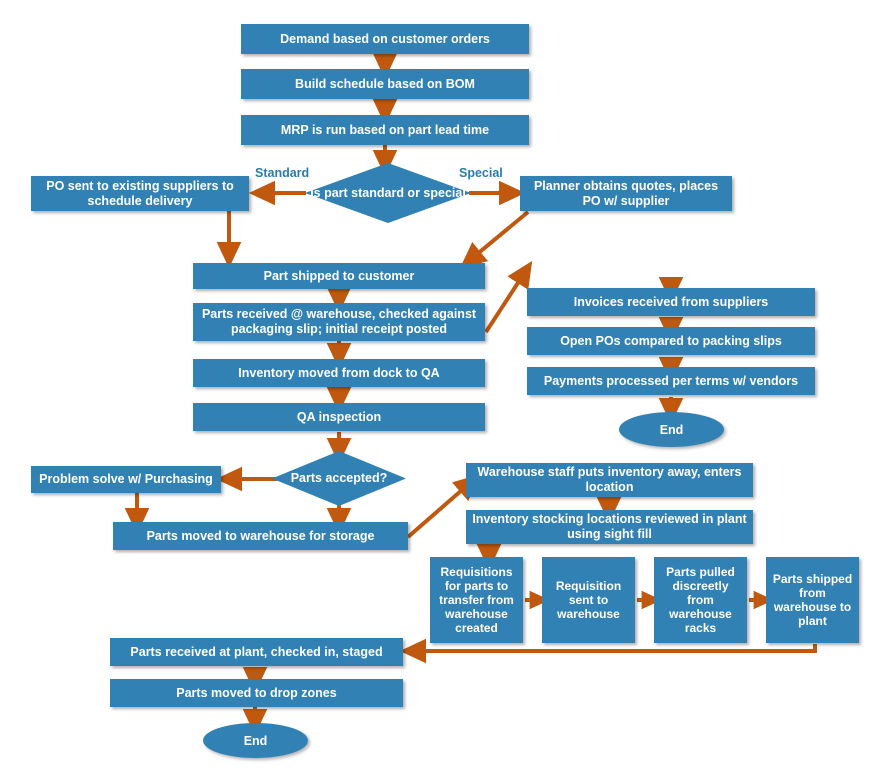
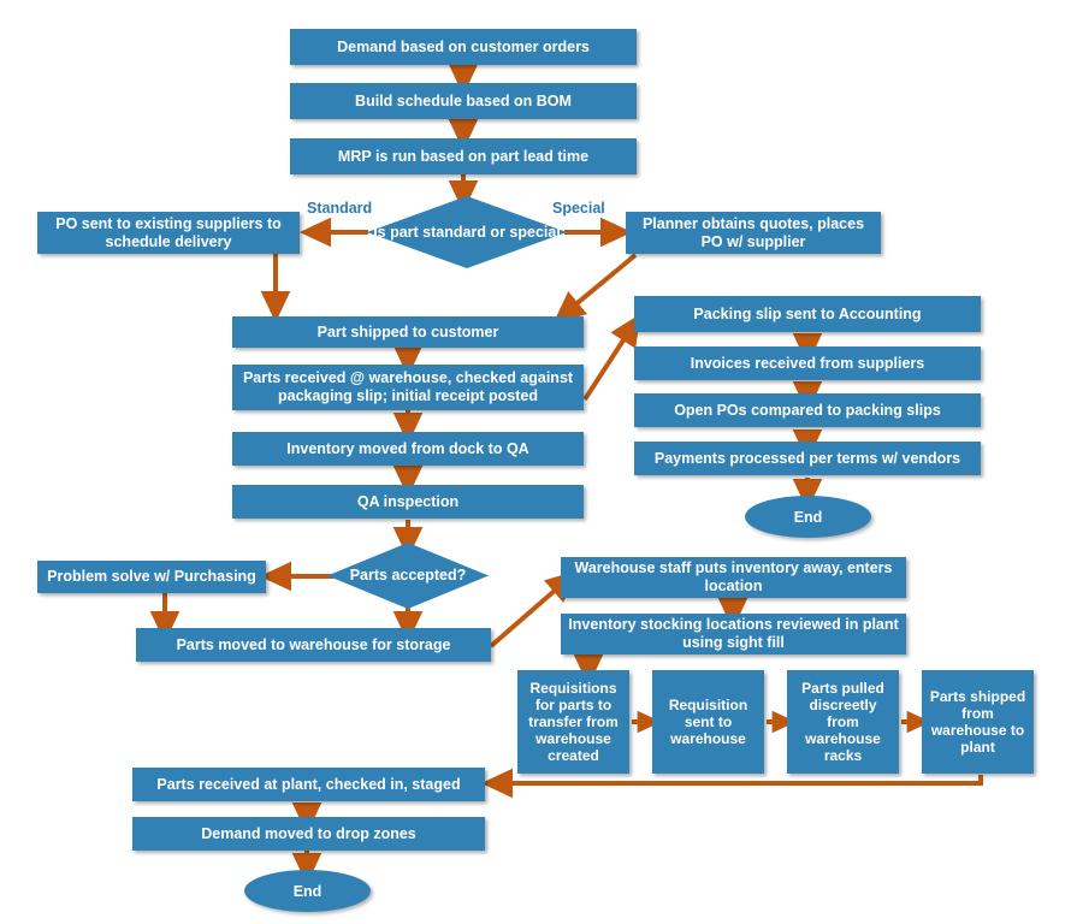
  Demand based on customer orders
  Build schedule based on BOM
  MRP is run based on part lead time
  Is part standard or special
  Standard
  Special
  PO sent to existing suppliers to schedule delivery
  Planner obtains quotes, places PO w/ supplier
  Part shipped to customer
  Parts received @ warehouse, checked against packaging slip; initial receipt posted
  Inventory moved from dock to QA
  QA inspection
+ Packing slip sent to Accounting
  Invoices received from suppliers
  Open POs compared to packing slips
  Payments processed per terms w/ vendors
  End
  Parts accepted?
  Problem solve w/ Purchasing
  Parts moved to warehouse for storage
  Warehouse staff puts inventory away, enters location
  Inventory stocking locations reviewed in plant using sight fill
  Requisitions for parts to transfer from warehouse created
  Requisition sent to warehouse
  Parts pulled discreetly from warehouse racks
  Parts shipped from warehouse to plant
  Parts received at plant, checked in, staged
- Parts moved to drop zones
+ Demand moved to drop zones
  End
